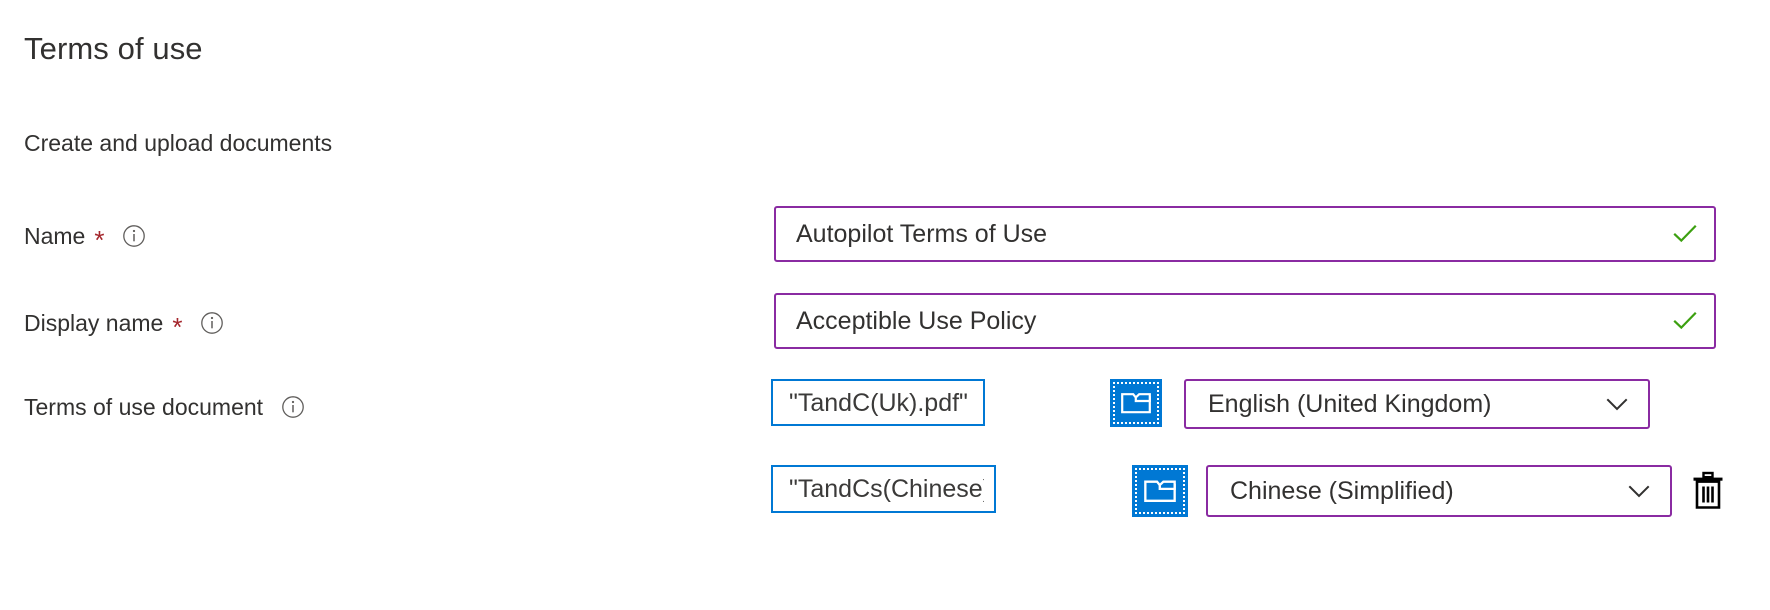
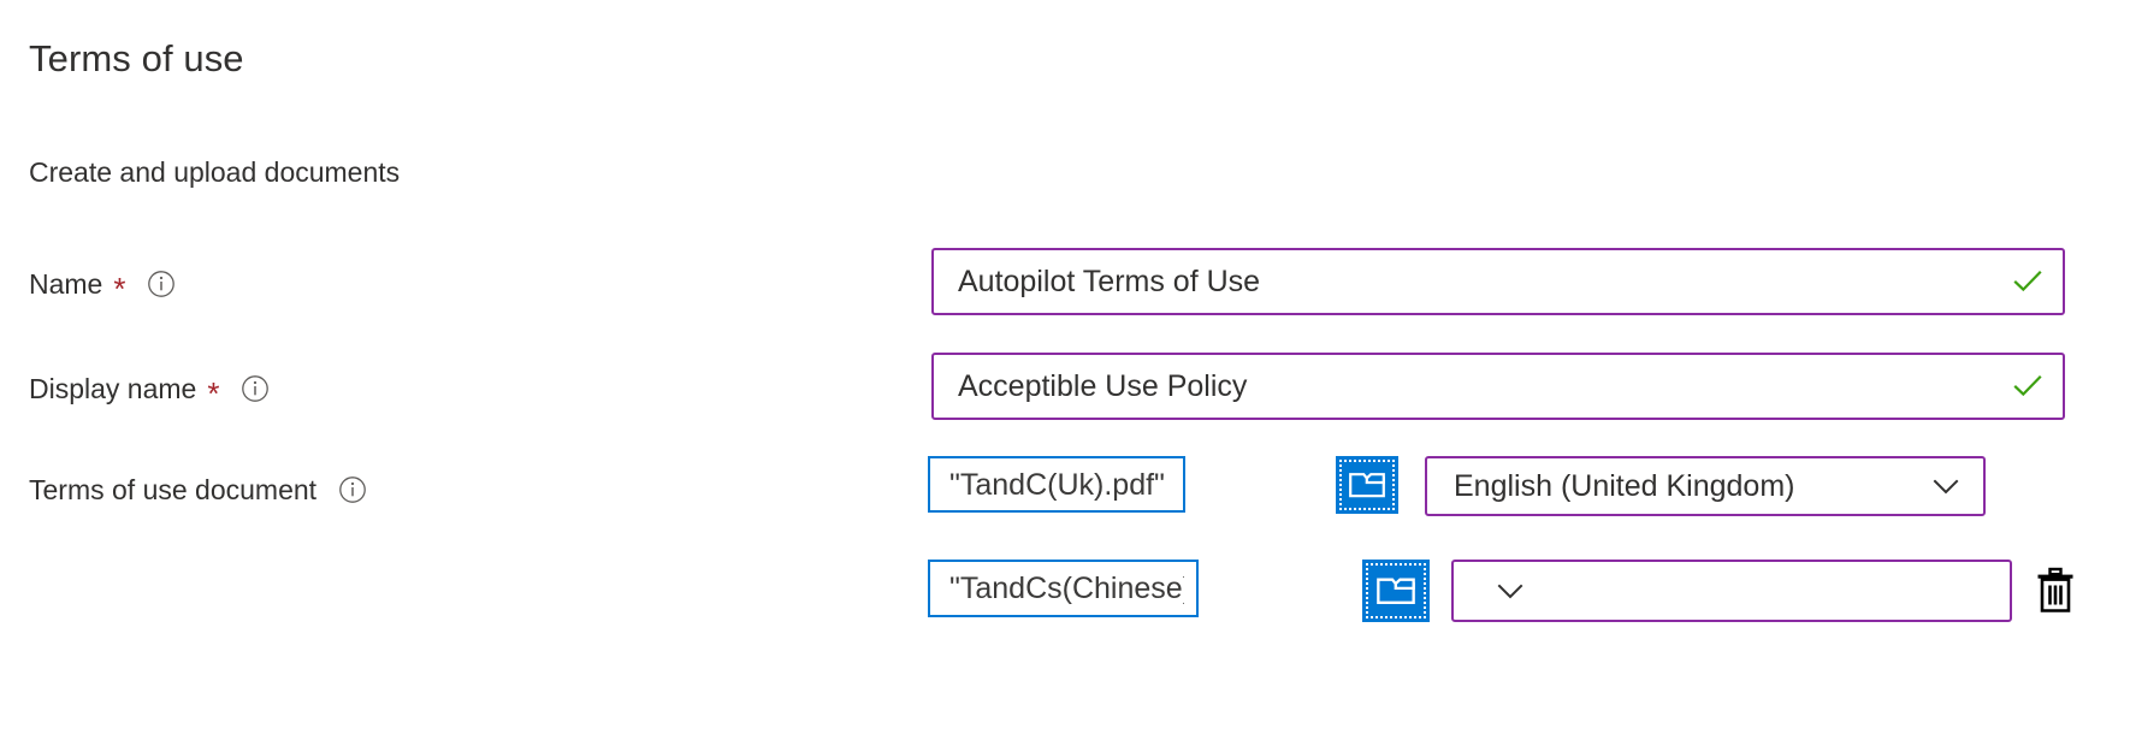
  Terms of use
  Create and upload documents
  Name
  *
  Autopilot Terms of Use
  Display name
  *
  Acceptible Use Policy
  Terms of use document
  "TandC(Uk).pdf"
  English (United Kingdom)
  "TandCs(Chinese
- Chinese (Simplified)
